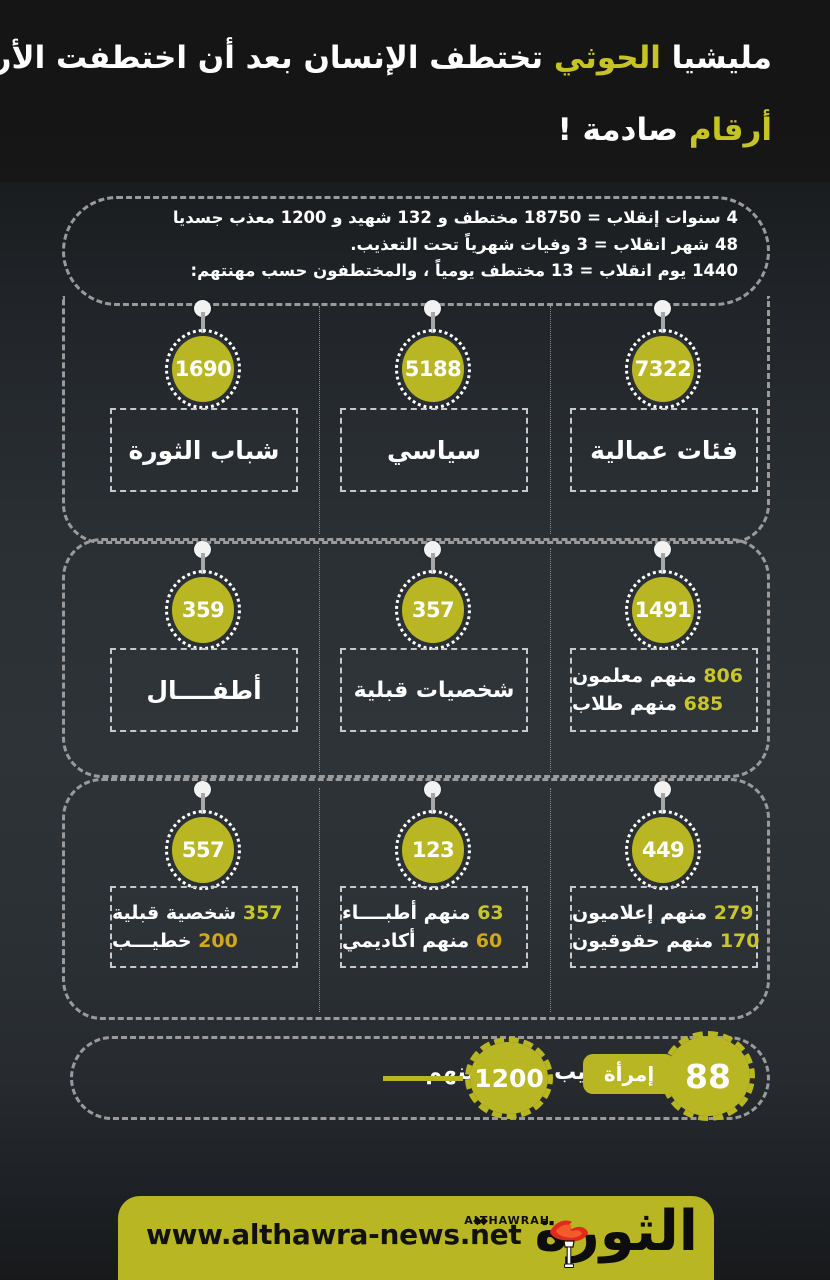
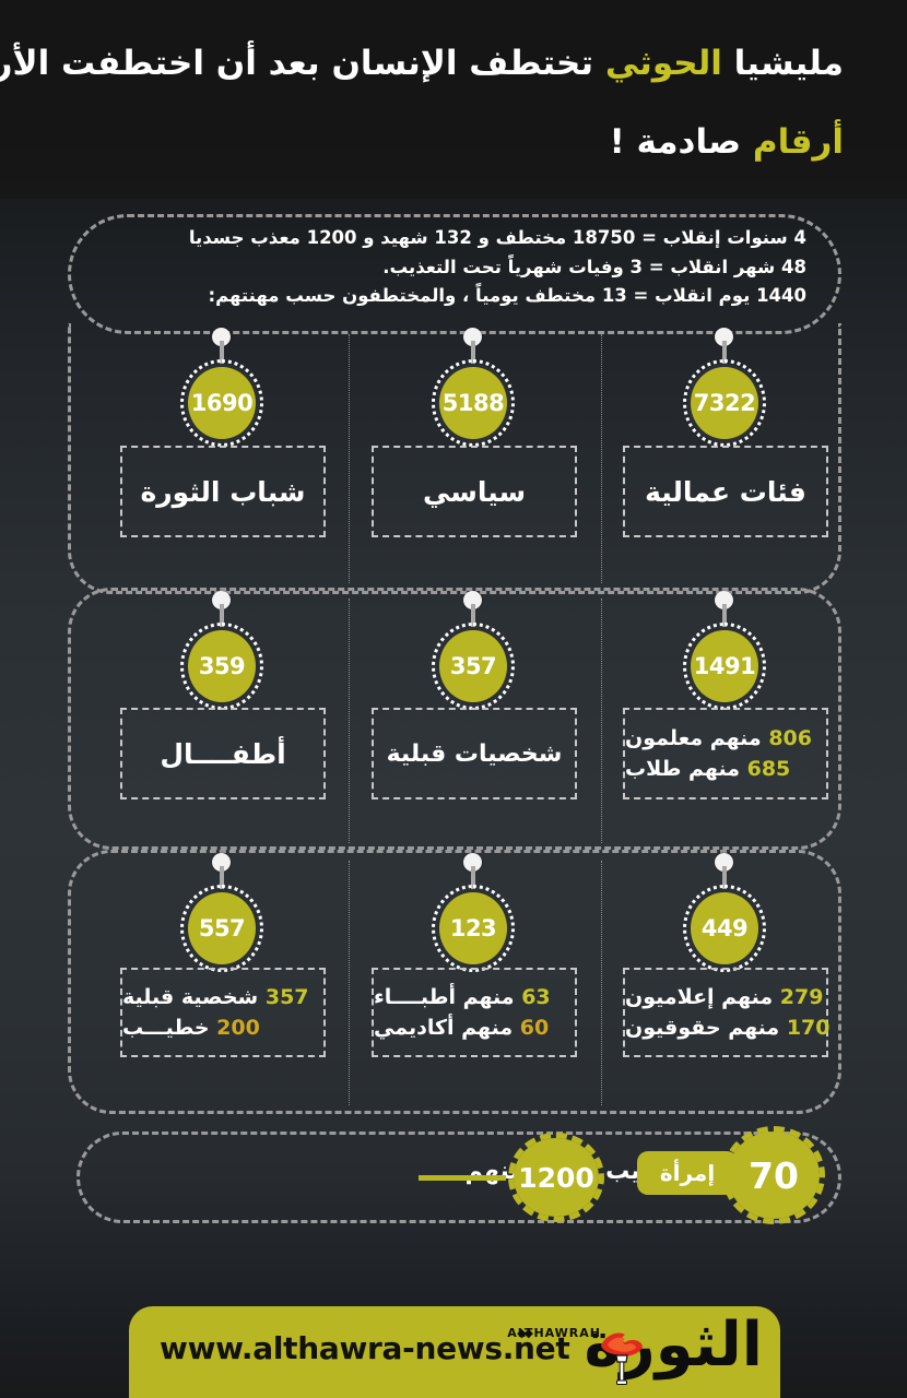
  مليشيا الحوثي تختطف الإنسان بعد أن اختطفت الأر
  أرقام صادمة !
  4 سنوات إنقلاب = 18750 مختطف و 132 شهيد و 1200 معذب جسديا
  48 شهر انقلاب = 3 وفيات شهرياً تحت التعذيب.
  1440 يوم انقلاب = 13 مختطف يومياً ، والمختطفون حسب مهنتهم:
  7322
  فئات عمالية
  5188
  سياسي
  1690
  شباب الثورة
  1491
  806 منهم معلمون
  685 منهم طلاب
  357
  شخصيات قبلية
  359
  أطفــــال
  449
  279 منهم إعلاميون
  170 منهم حقوقيون
  123
  63 منهم أطبــــاء
  60 منهم أكاديمي
  557
  357 شخصية قبلية
  200 خطيـــب
  1200
  إمرأة
- 88
+ 70
  www.althawra-news.net
  ALTHAWRAH
  ◆◆
